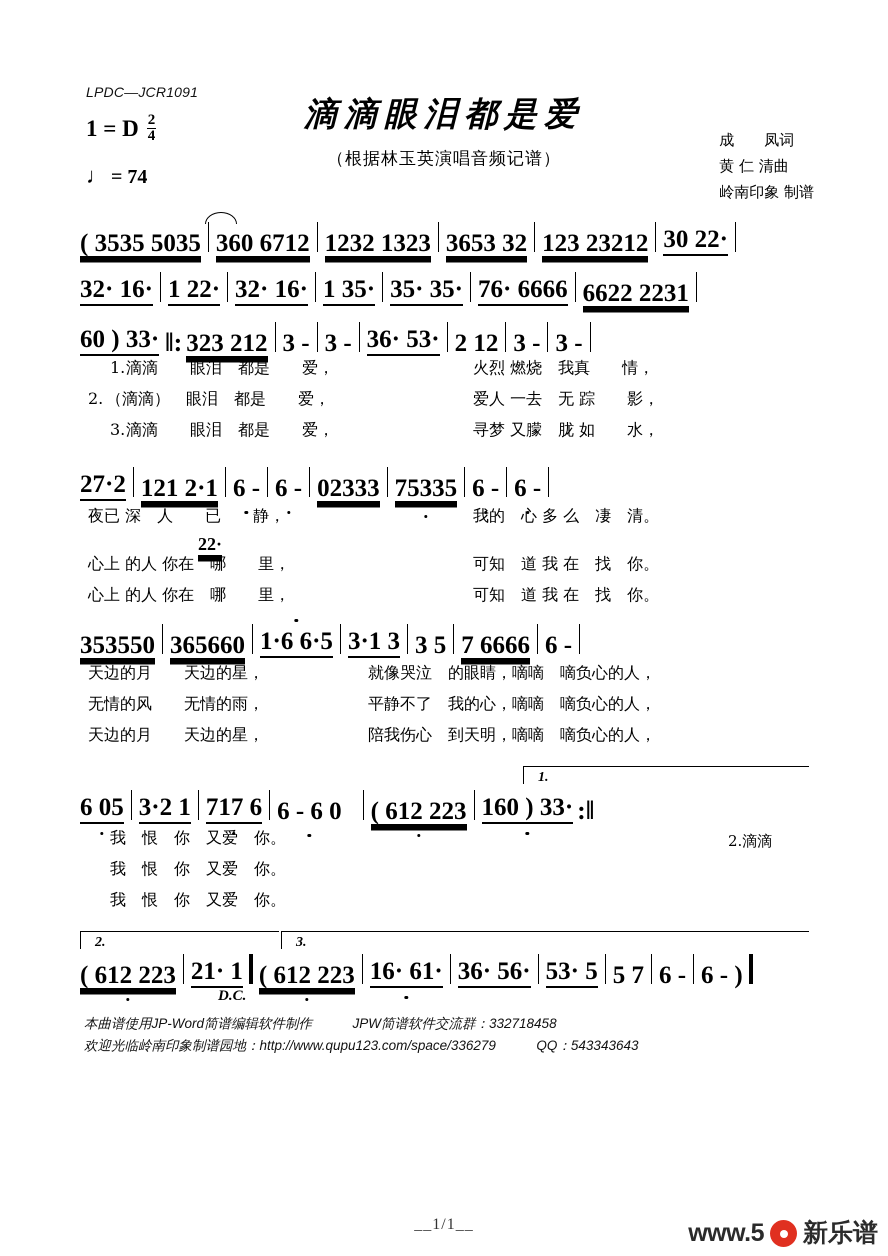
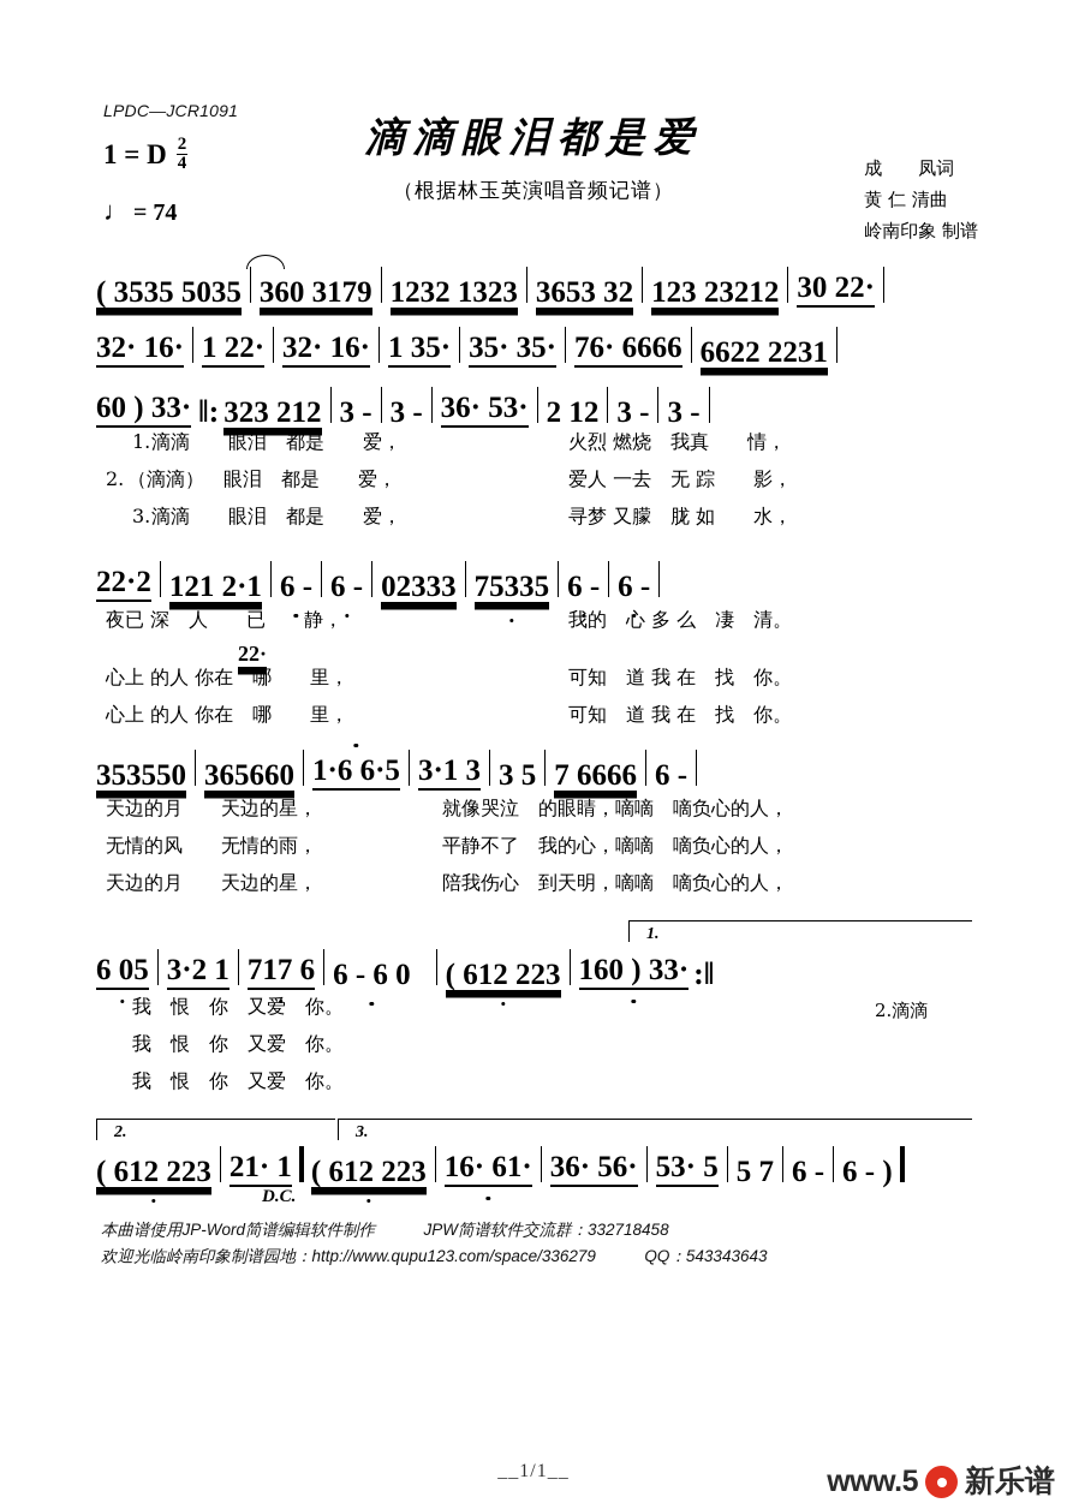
  LPDC—JCR1091
  滴滴眼泪都是爱
  （根据林玉英演唱音频记谱）
  1 = D
  2
  4
  ♩
  = 74
  成 凤词
  黄 仁 清曲
  岭南印象 制谱
  ( 3535 5035
- 360 6712
+ 360 3179
  1232 1323
  3653 32
  123 23212
  30 22·
  32· 16·
  1 22·
  32· 16·
  1 35·
  35· 35·
  76· 6666
  6622 2231
  60 ) 33·
  ‖:
  323 212
  3 -
  3 -
  36· 53·
  2 12
  3 -
  3 -
  1.
  滴滴 眼泪 都是 爱，
  火烈 燃烧 我真 情，
  2.
  （滴滴） 眼泪 都是 爱，
  爱人 一去 无 踪 影，
  3.
  滴滴 眼泪 都是 爱，
  寻梦 又朦 胧 如 水，
- 27·2
+ 22·2
  121 2·1
  6 -
  6 -
  02333
  75335
  6 -
  6 -
  夜已 深 人 已 静，
  我的 心 多 么 凄 清。
  22·
  心上 的人 你在 哪 里，
  可知 道 我 在 找 你。
  心上 的人 你在 哪 里，
  可知 道 我 在 找 你。
  353550
  365660
  1·6 6·5
  3·1 3
  3 5
  7 6666
  6 -
  天边的月 天边的星，
  就像哭泣 的眼睛，嘀嘀 嘀负心的人，
  无情的风 无情的雨，
  平静不了 我的心，嘀嘀 嘀负心的人，
  天边的月 天边的星，
  陪我伤心 到天明，嘀嘀 嘀负心的人，
  1.
  6 05
  3·2 1
  717 6
  6 - 6 0
  ( 612 223
  160 ) 33·
  :‖
  2.滴滴
  我 恨 你 又爱 你。
  我 恨 你 又爱 你。
  我 恨 你 又爱 你。
  2.
  3.
  ( 612 223
  21· 1
  ( 612 223
  16· 61·
  36· 56·
  53· 5
  5 7
  6 -
  6 - )
  D.C.
  本曲谱使用JP-Word简谱编辑软件制作 JPW简谱软件交流群：332718458
  欢迎光临岭南印象制谱园地：http://www.qupu123.com/space/336279 QQ：543343643
  __1/1__
  www.5
  新乐谱
